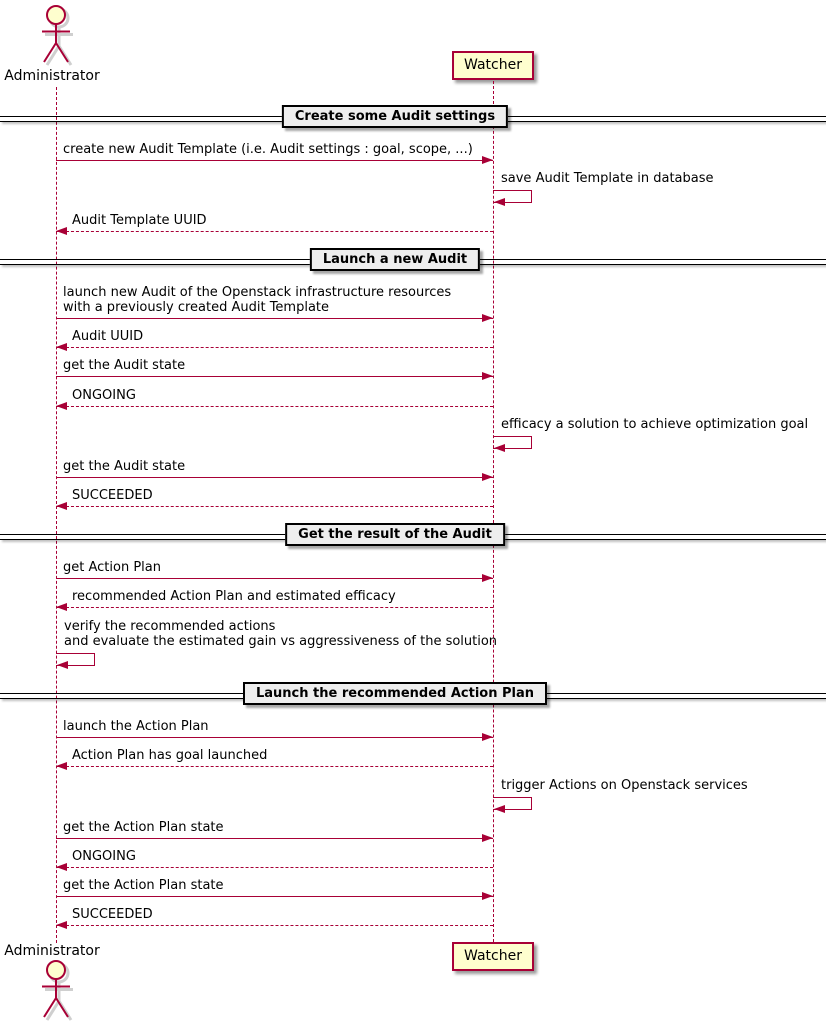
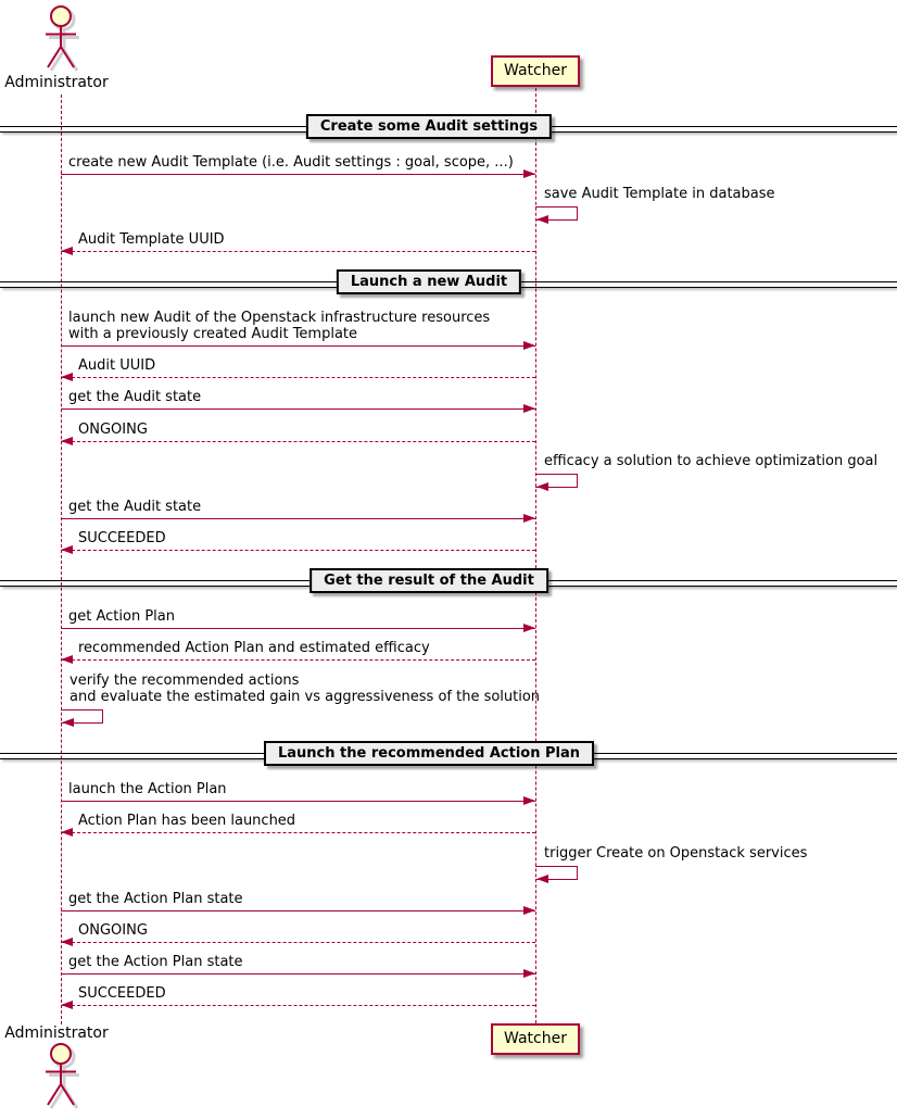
  Administrator
  Watcher
  Create some Audit settings
  create new Audit Template (i.e. Audit settings : goal, scope, ...)
  save Audit Template in database
  Audit Template UUID
  Launch a new Audit
  launch new Audit of the Openstack infrastructure resources
  with a previously created Audit Template
  Audit UUID
  get the Audit state
  ONGOING
  efficacy a solution to achieve optimization goal
  get the Audit state
  SUCCEEDED
  Get the result of the Audit
  get Action Plan
  recommended Action Plan and estimated efficacy
  verify the recommended actions
  and evaluate the estimated gain vs aggressiveness of the solution
  Launch the recommended Action Plan
  launch the Action Plan
- Action Plan has goal launched
+ Action Plan has been launched
- trigger Actions on Openstack services
+ trigger Create on Openstack services
  get the Action Plan state
  ONGOING
  get the Action Plan state
  SUCCEEDED
  Administrator
  Watcher
